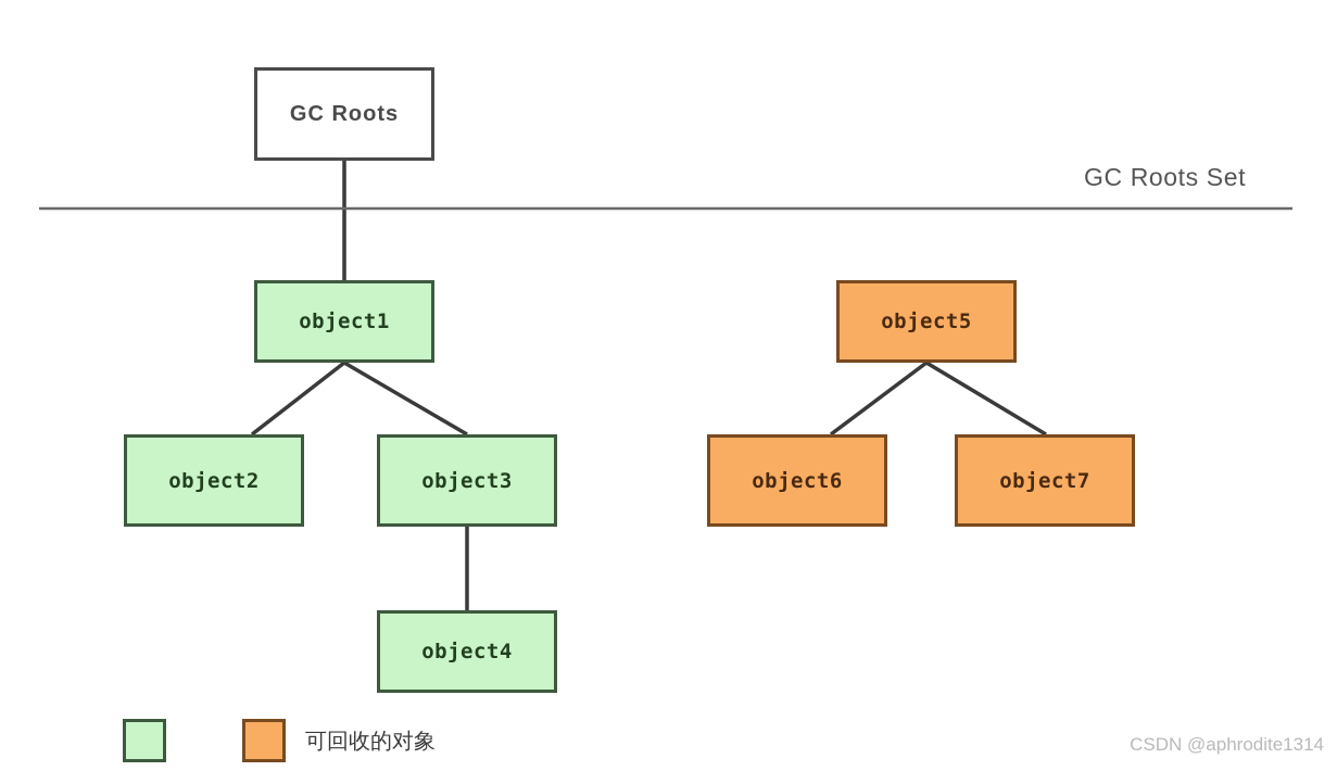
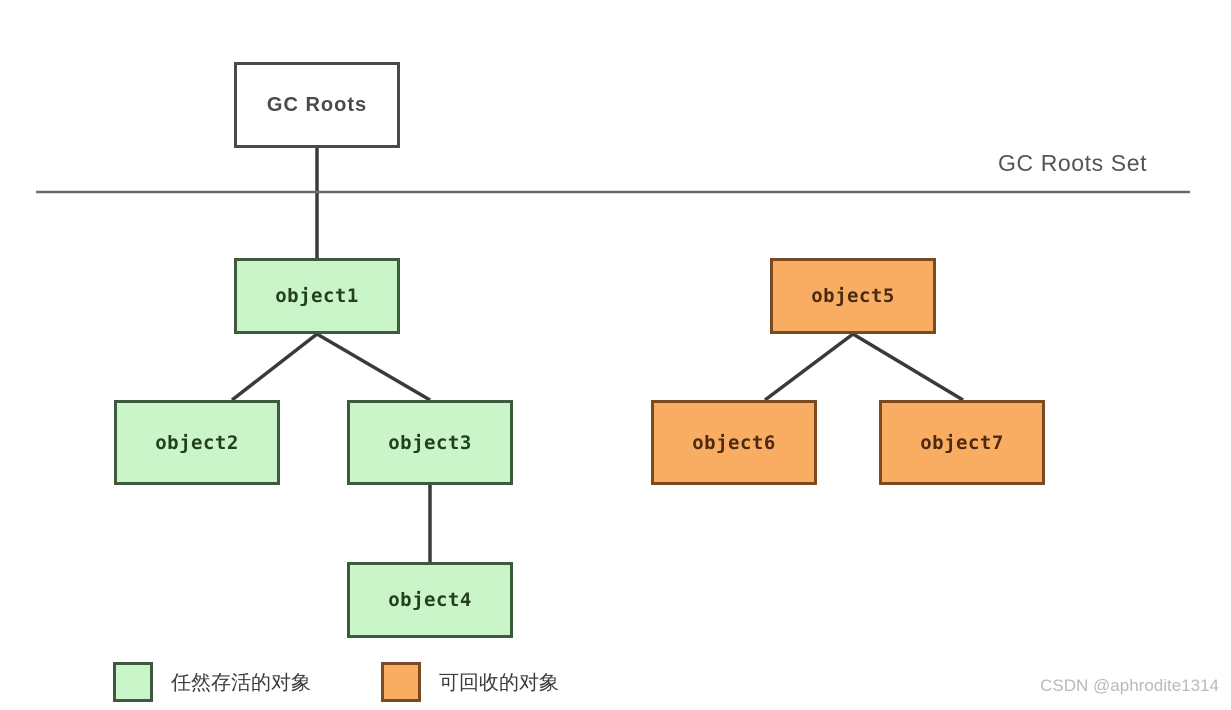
  GC Roots
  object1
  object2
  object3
  object4
  object5
  object6
  object7
  GC Roots Set
+ 任然存活的对象
  可回收的对象
  CSDN @aphrodite1314
